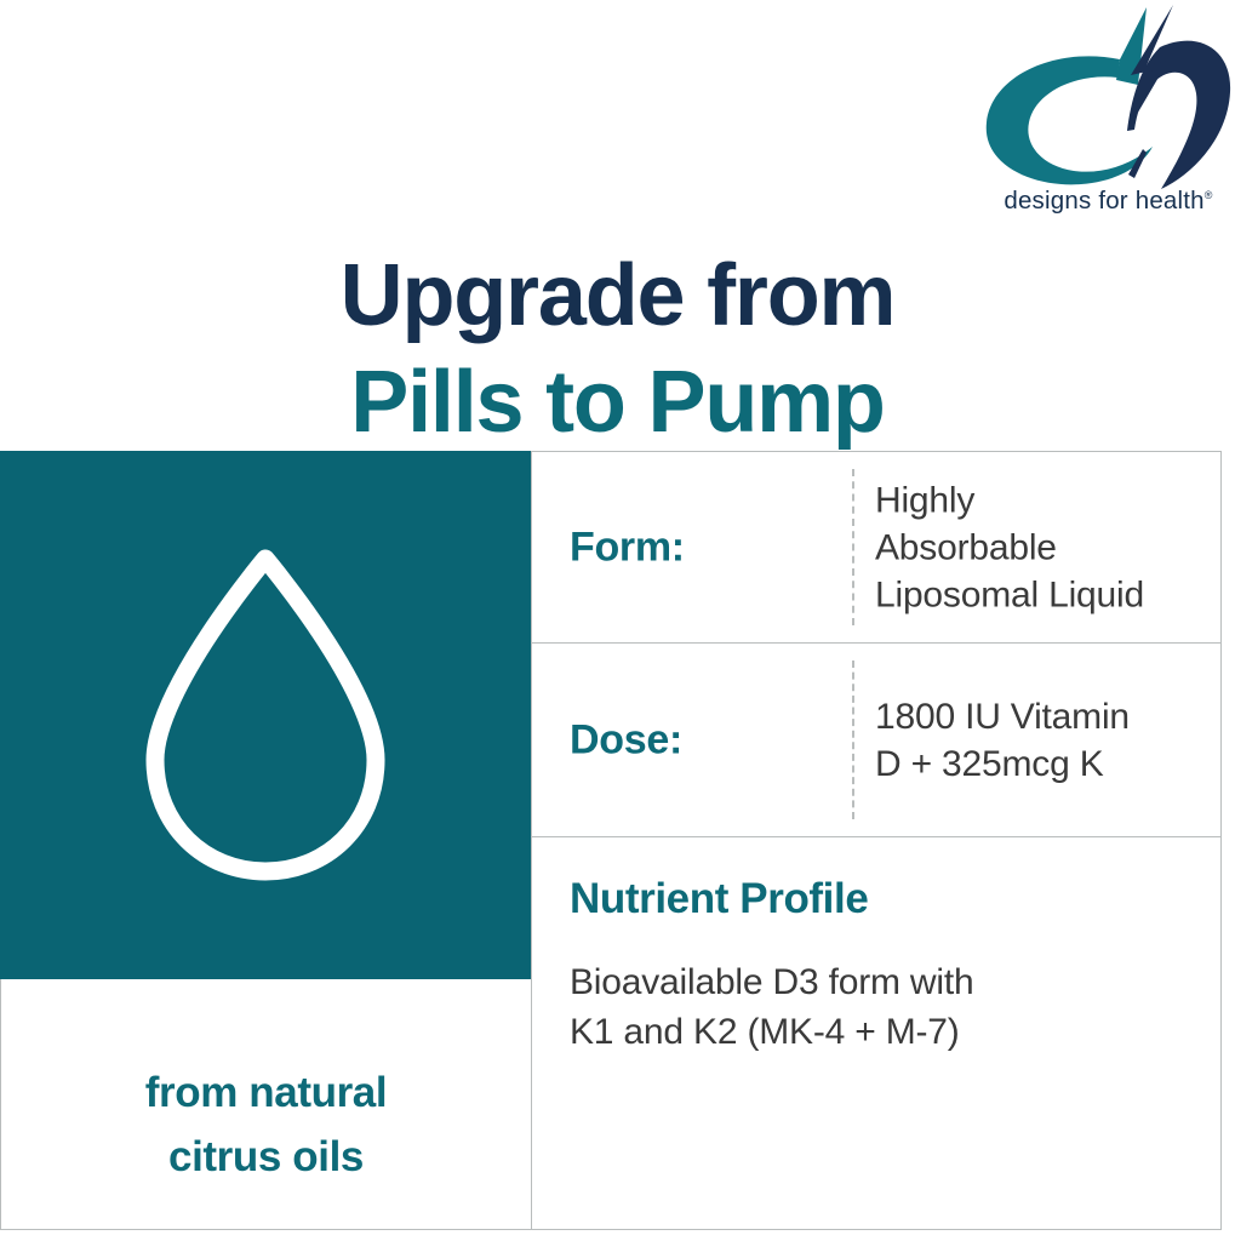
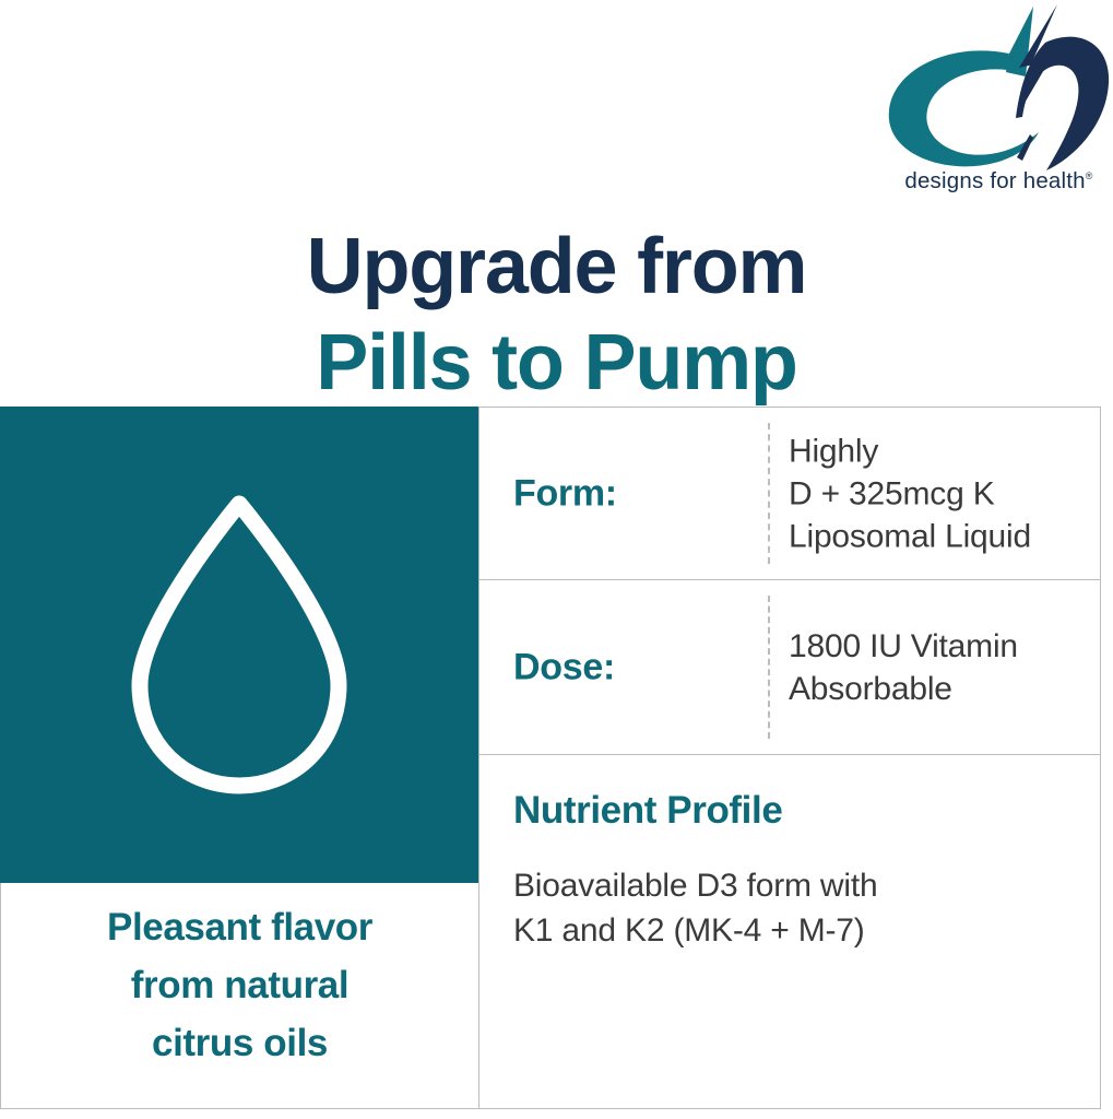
  designs for health®
  Upgrade from
  Pills to Pump
+ Pleasant flavor
  from natural
  citrus oils
  Form:
  Highly
- Absorbable
+ D + 325mcg K
  Liposomal Liquid
  Dose:
  1800 IU Vitamin
- D + 325mcg K
+ Absorbable
  Nutrient Profile
  Bioavailable D3 form with
  K1 and K2 (MK-4 + M-7)
